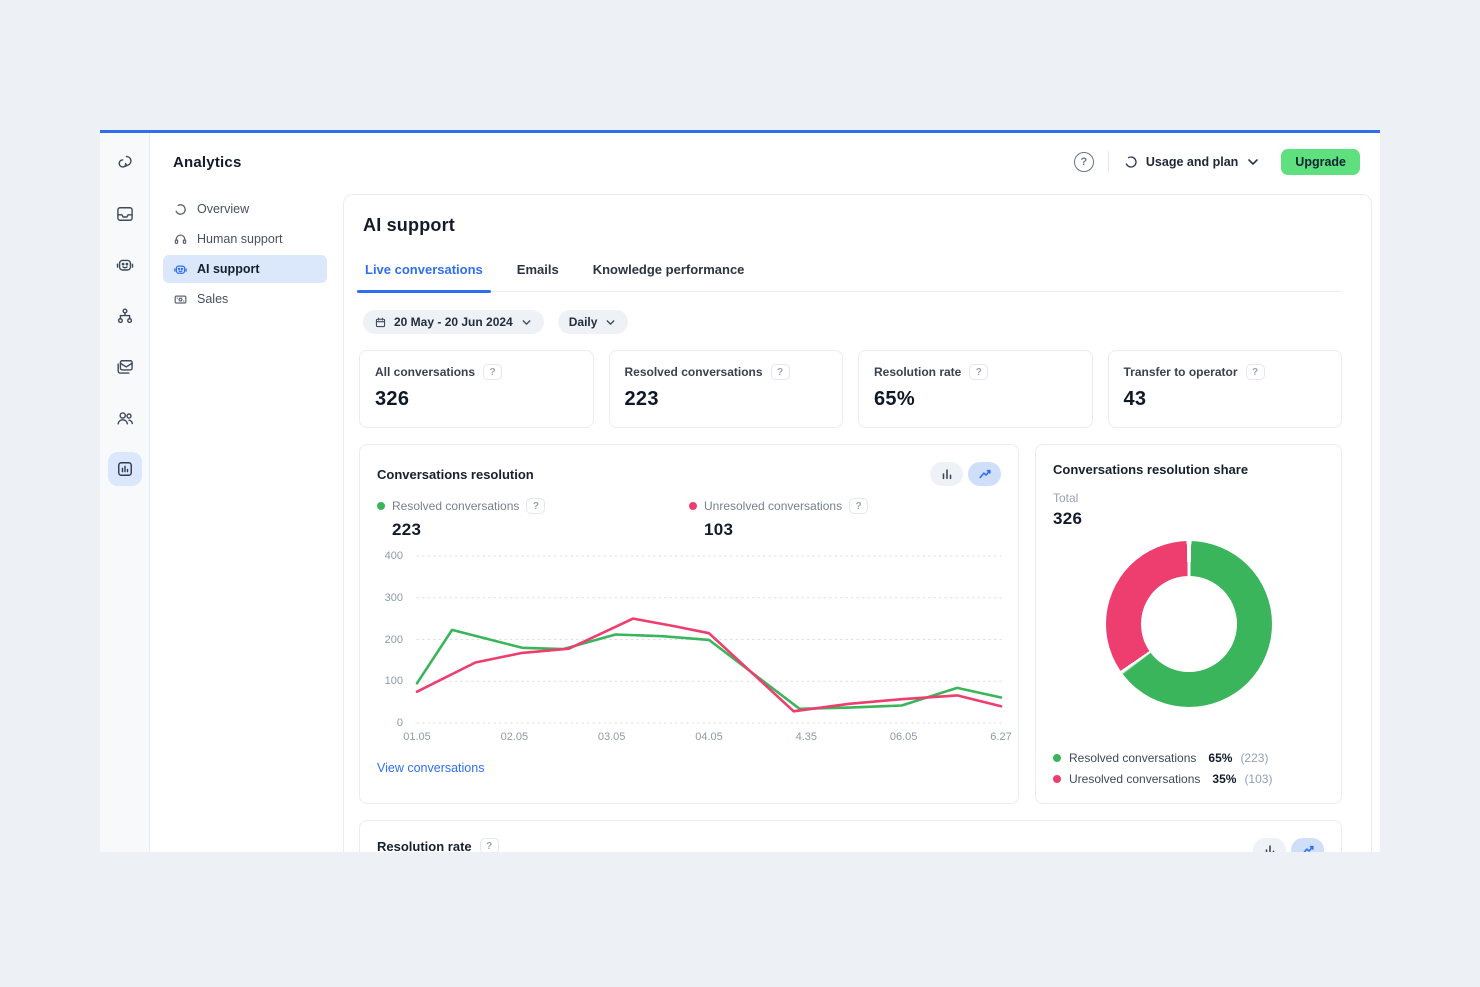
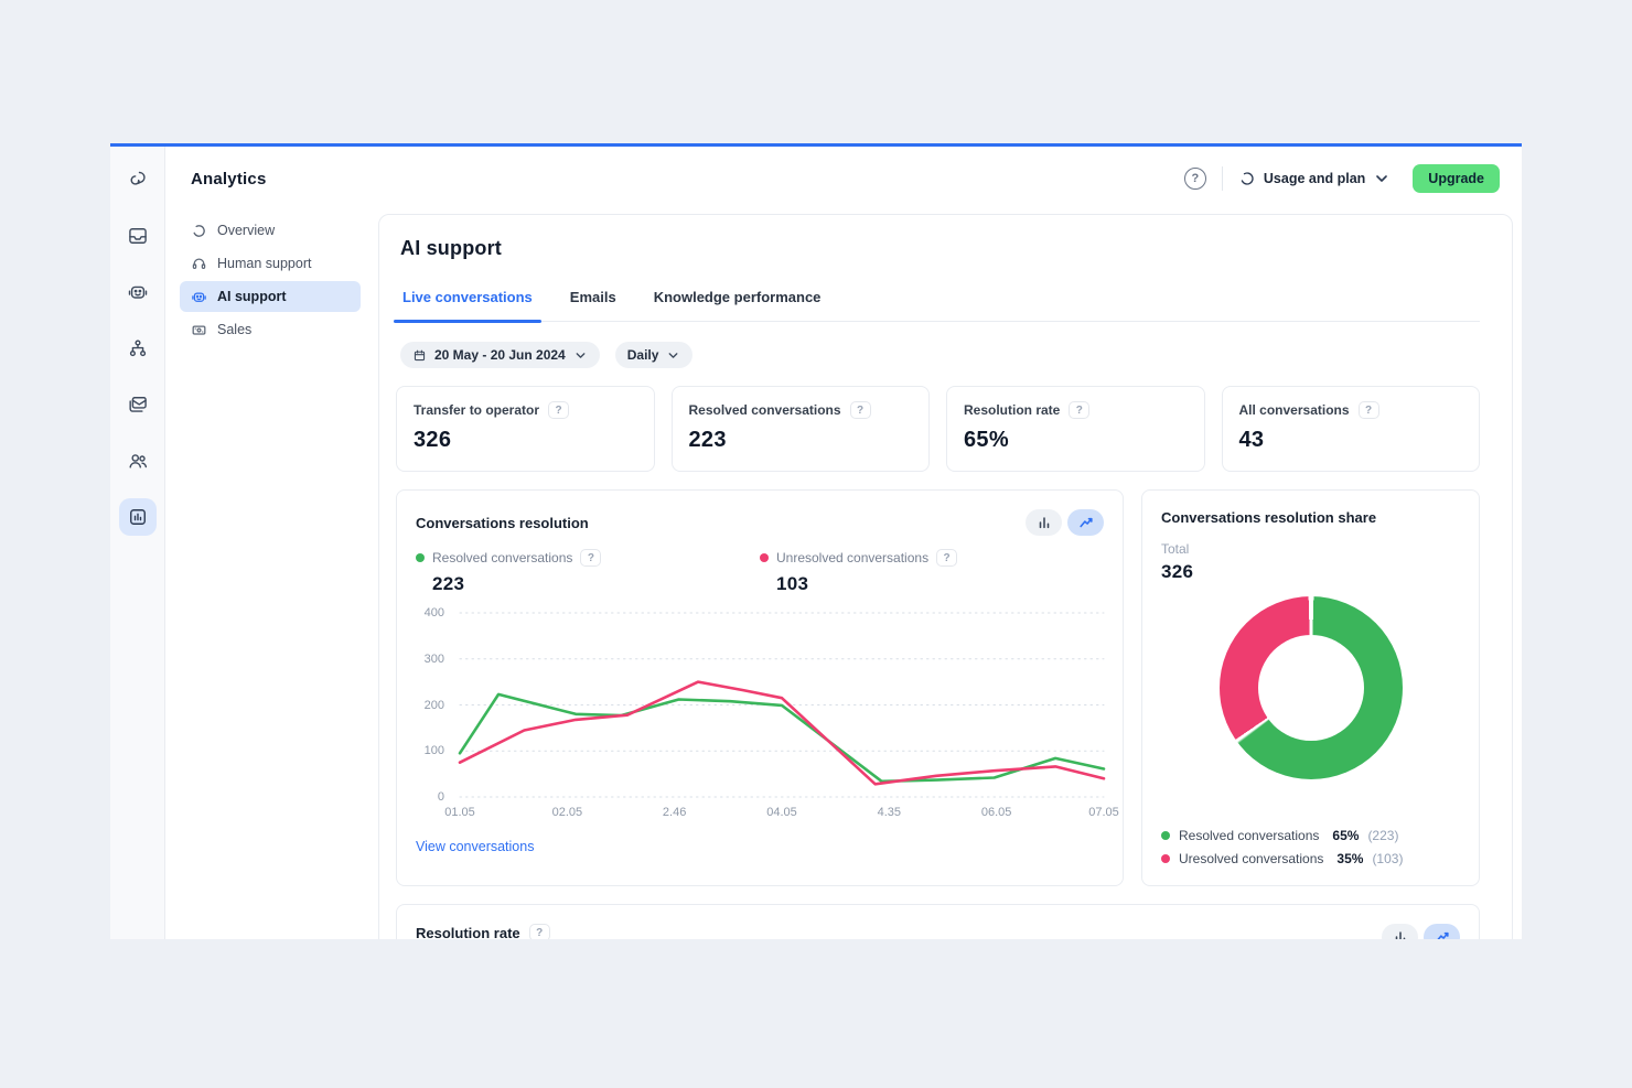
  Analytics
  ?
  Usage and plan
  Upgrade
  Overview
  Human support
  AI support
  Sales
  AI support
  Live conversations
  Emails
  Knowledge performance
  20 May - 20 Jun 2024
  Daily
- All conversations
+ Transfer to operator
  ?
  326
  Resolved conversations
  ?
  223
  Resolution rate
  ?
  65%
- Transfer to operator
+ All conversations
  ?
  43
  Conversations resolution
  Resolved conversations
  ?
  223
  Unresolved conversations
  ?
  103
  0
  100
  200
  300
  400
  01.05
  02.05
- 03.05
+ 2.46
  04.05
  4.35
  06.05
- 6.27
+ 07.05
  View conversations
  Conversations resolution share
  Total
  326
  Resolved conversations
  65%
  (223)
  Uresolved conversations
  35%
  (103)
  Resolution rate
  ?
